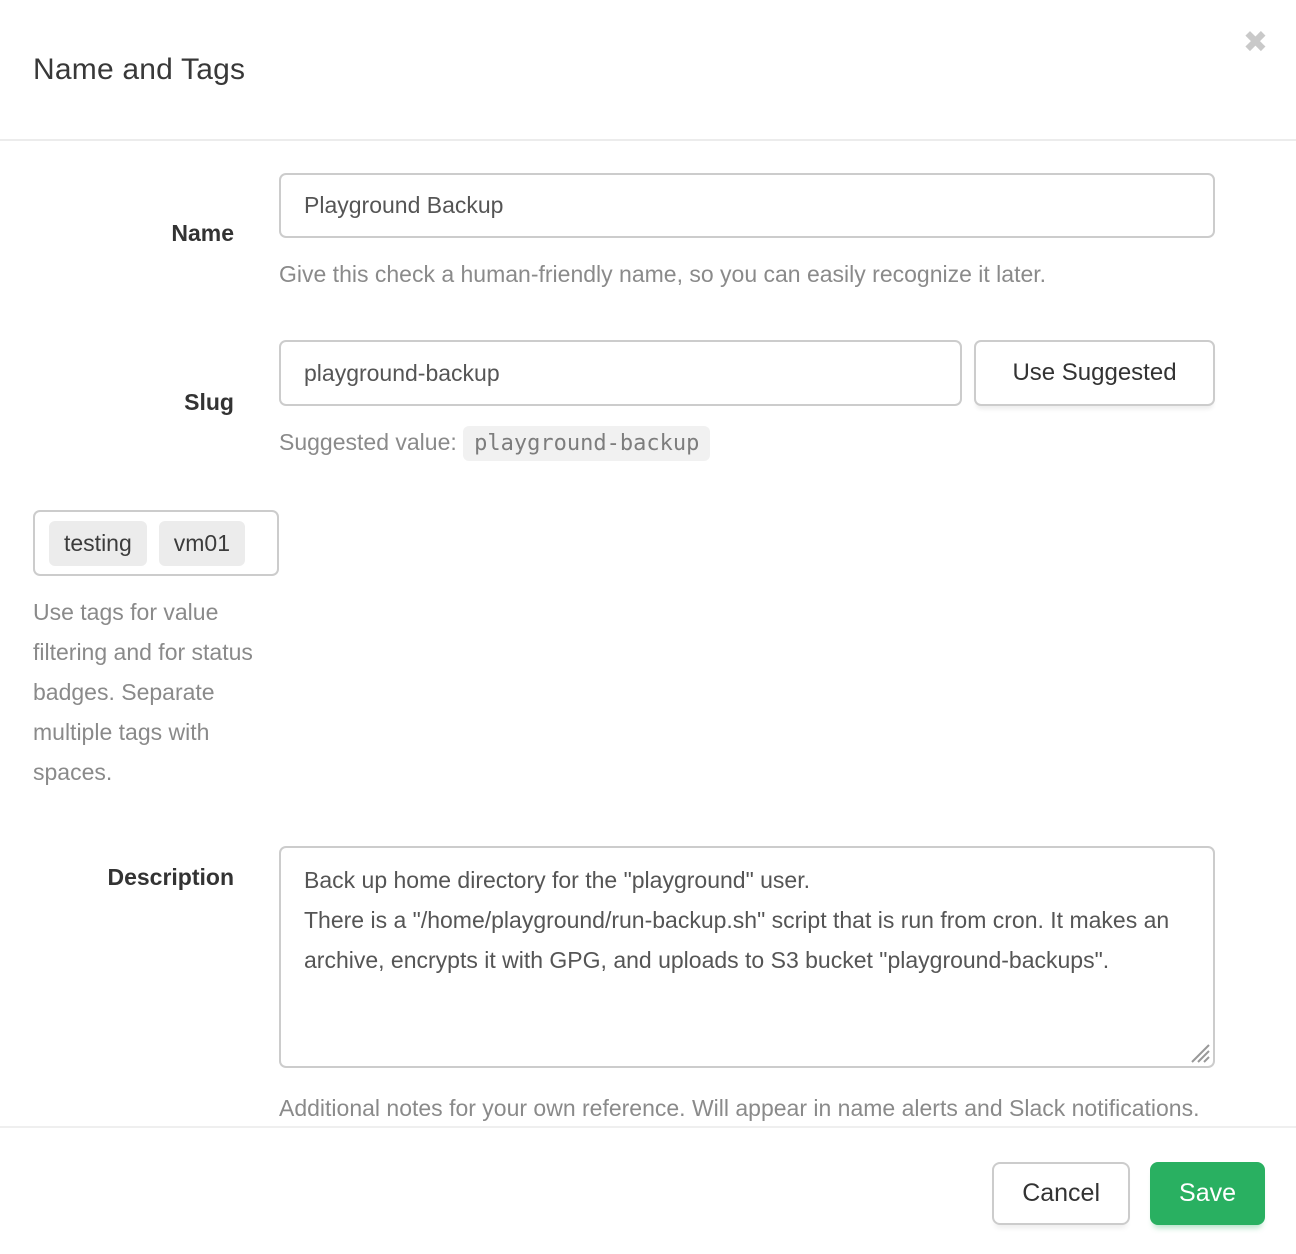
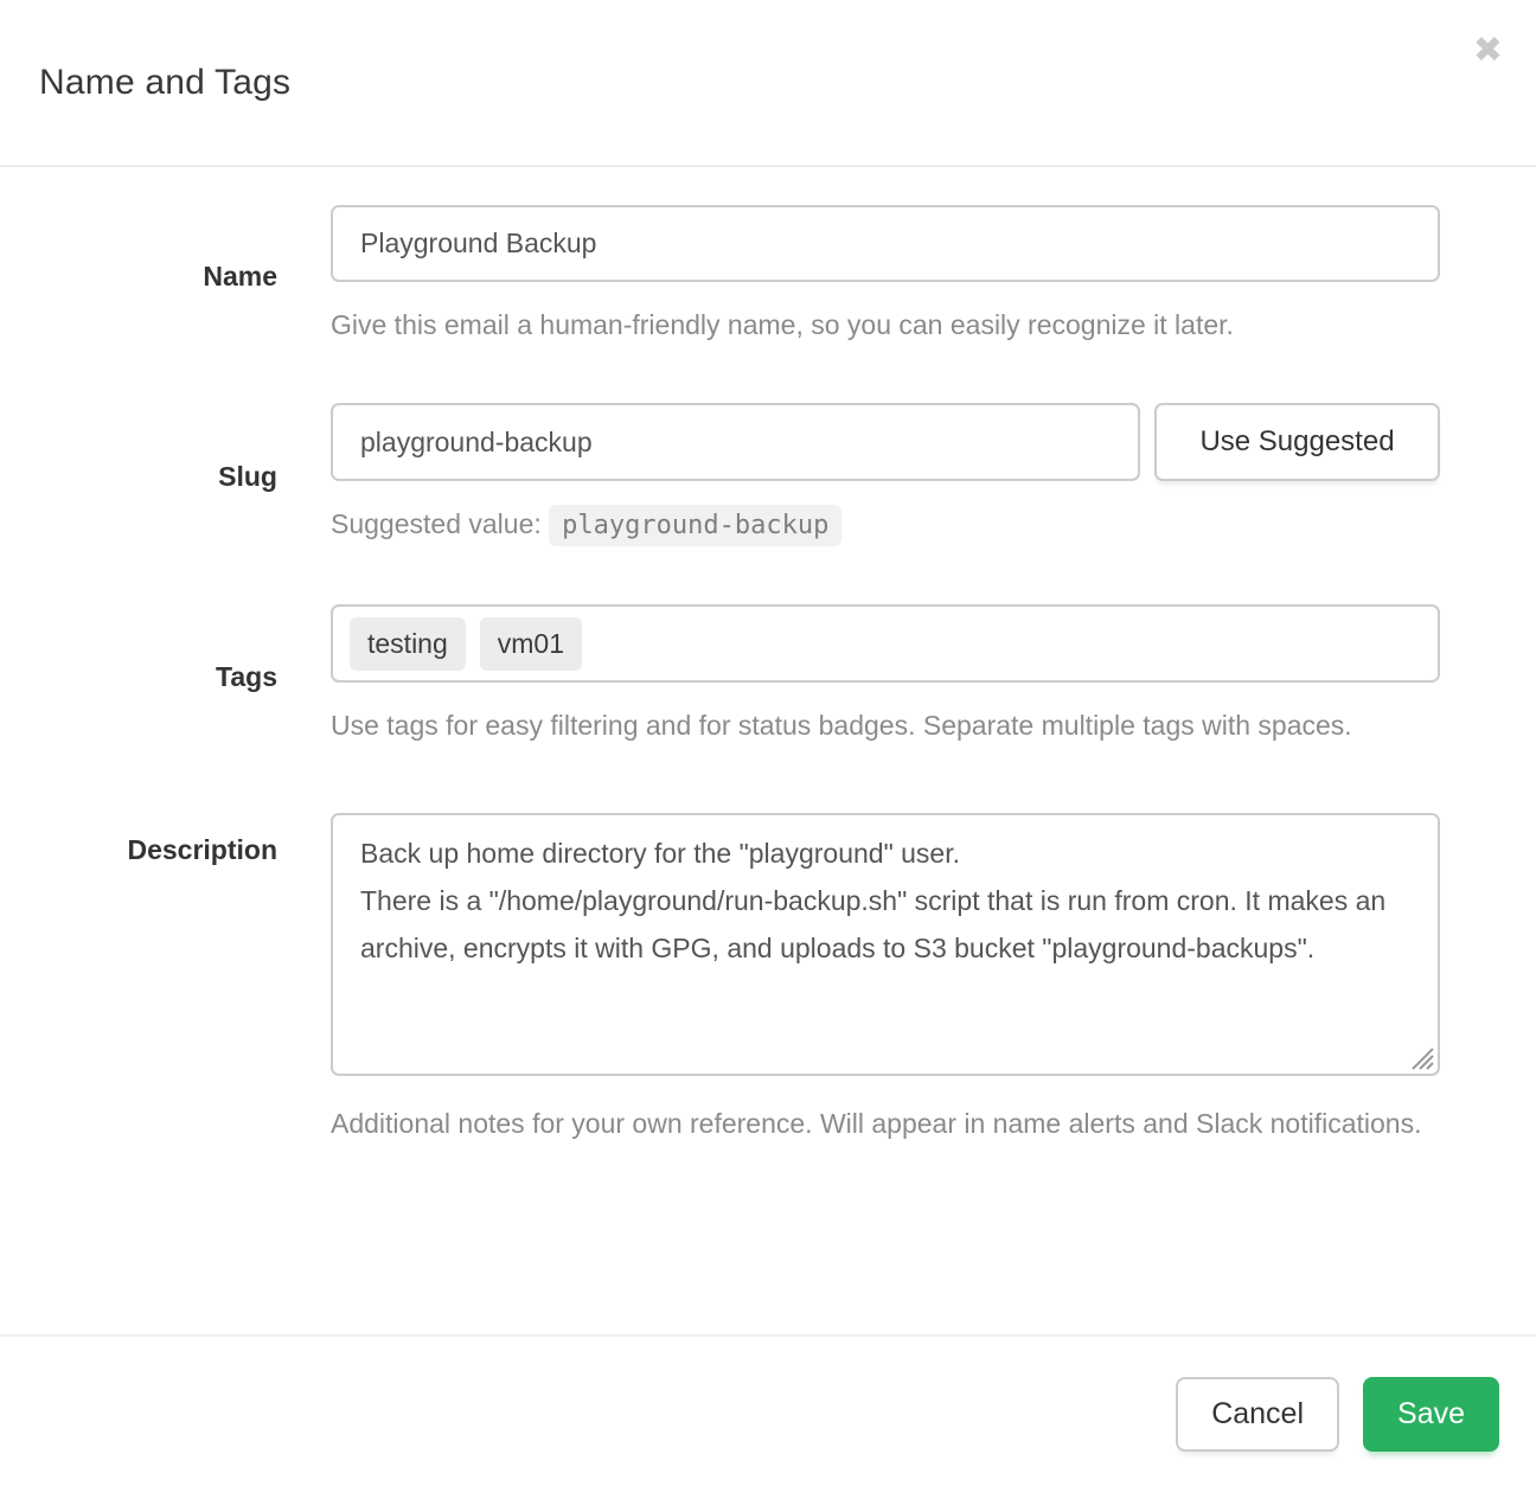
  Name and Tags
  ✖
  Name
  Playground Backup
- Give this check a human-friendly name, so you can easily recognize it later.
+ Give this email a human-friendly name, so you can easily recognize it later.
  Slug
  playground-backup
  Use Suggested
  Suggested value: playground-backup
+ Tags
  testing
  vm01
- Use tags for value filtering and for status badges. Separate multiple tags with spaces.
+ Use tags for easy filtering and for status badges. Separate multiple tags with spaces.
  Description
  Back up home directory for the "playground" user.
  Additional notes for your own reference. Will appear in name alerts and Slack notifications.
  Cancel
  Save
